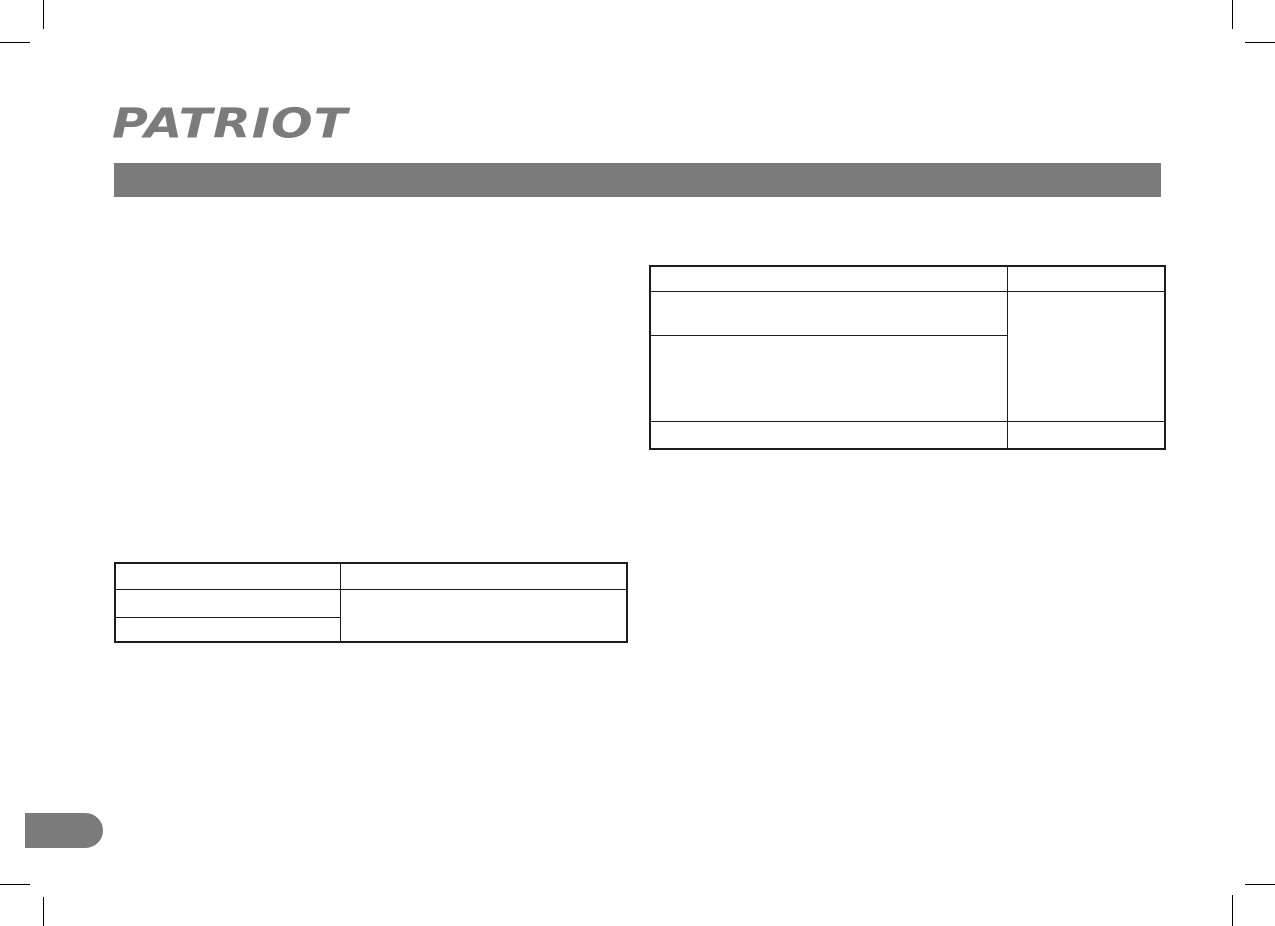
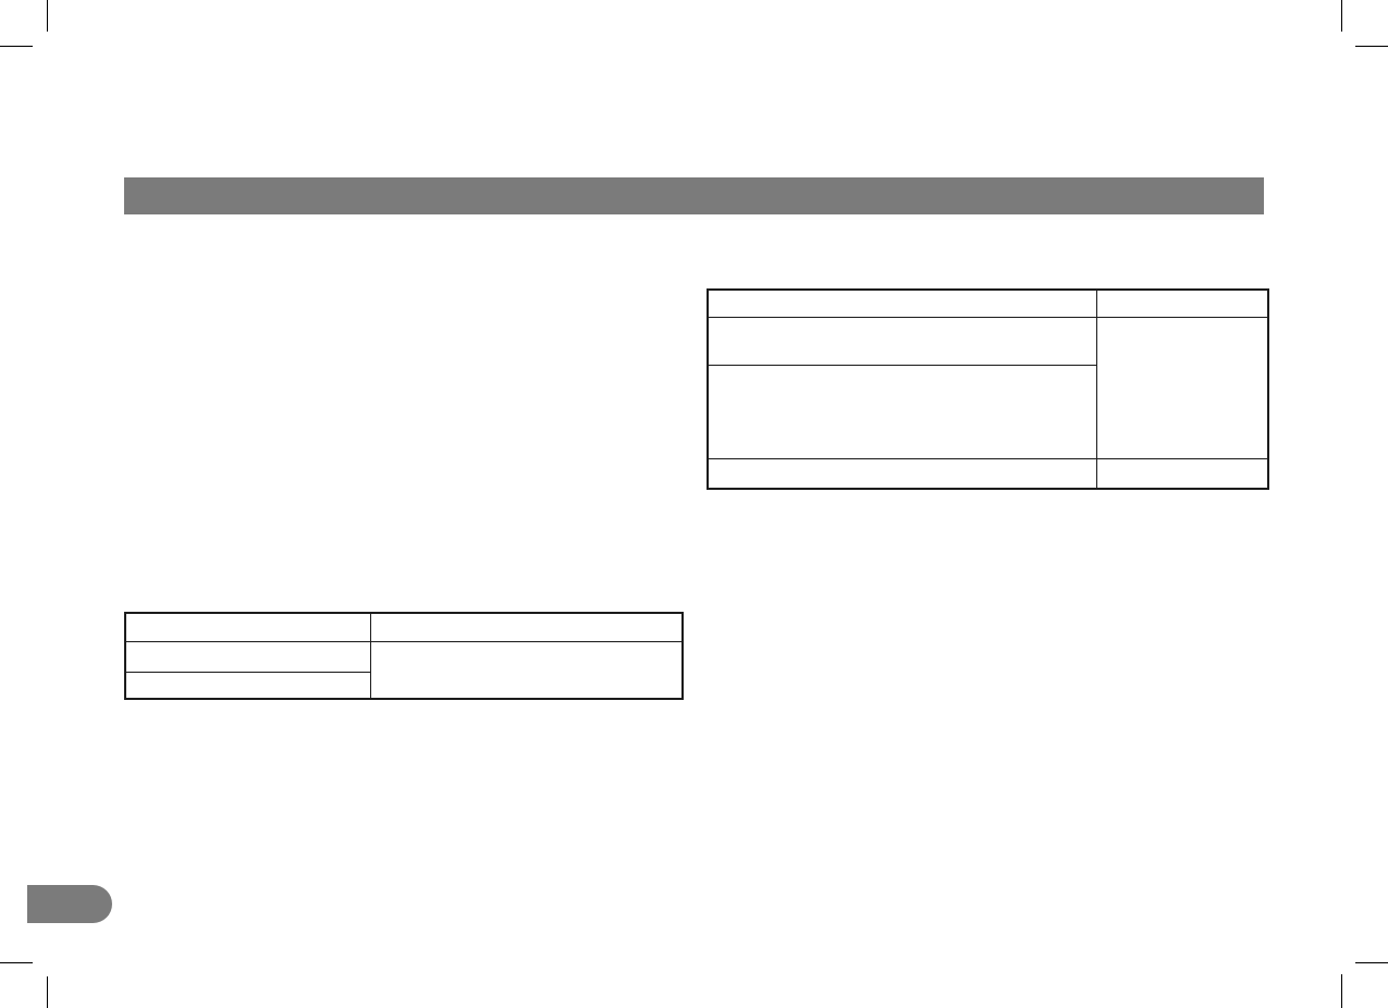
- PATRIOT
